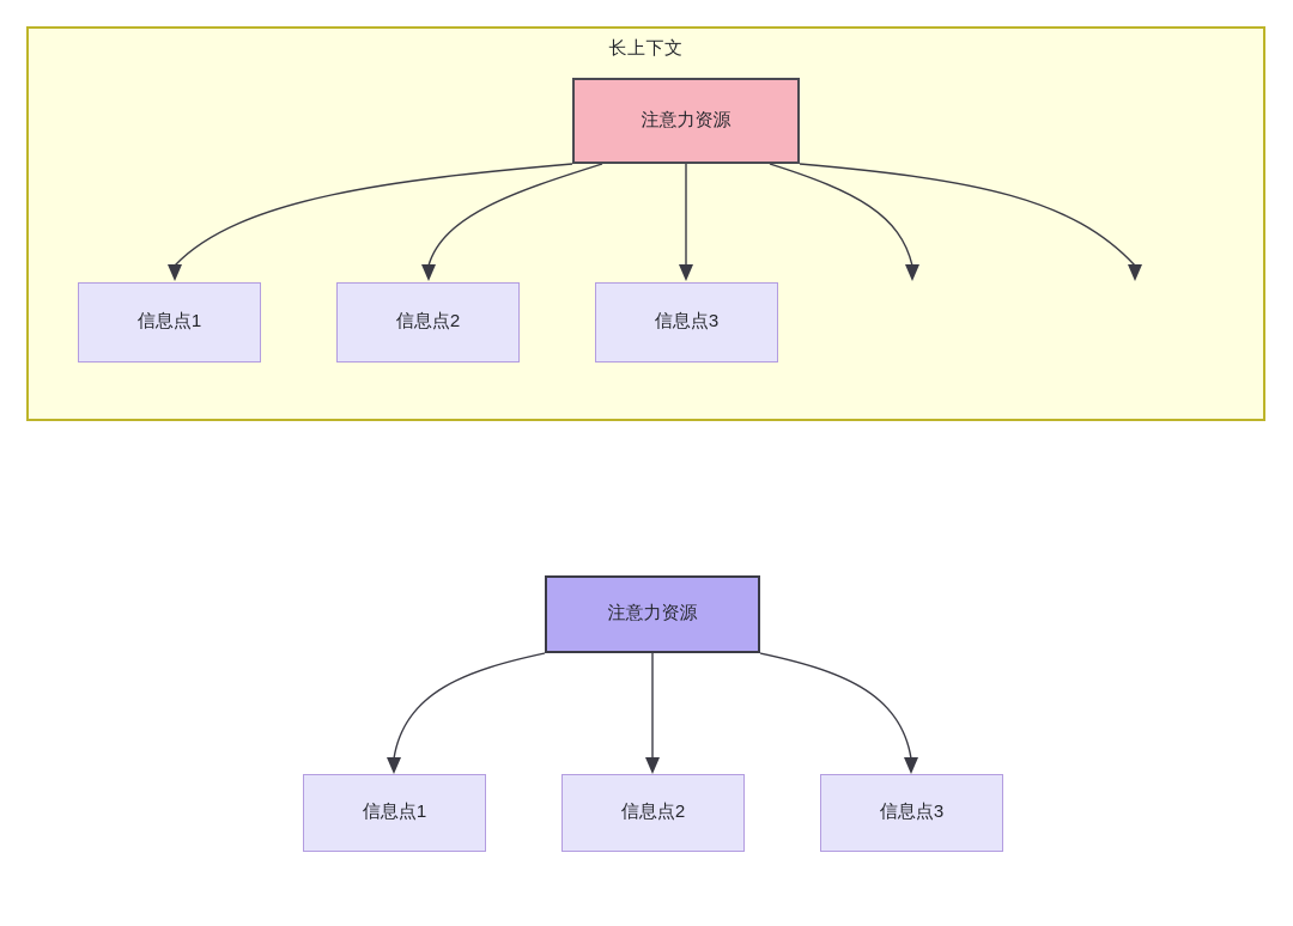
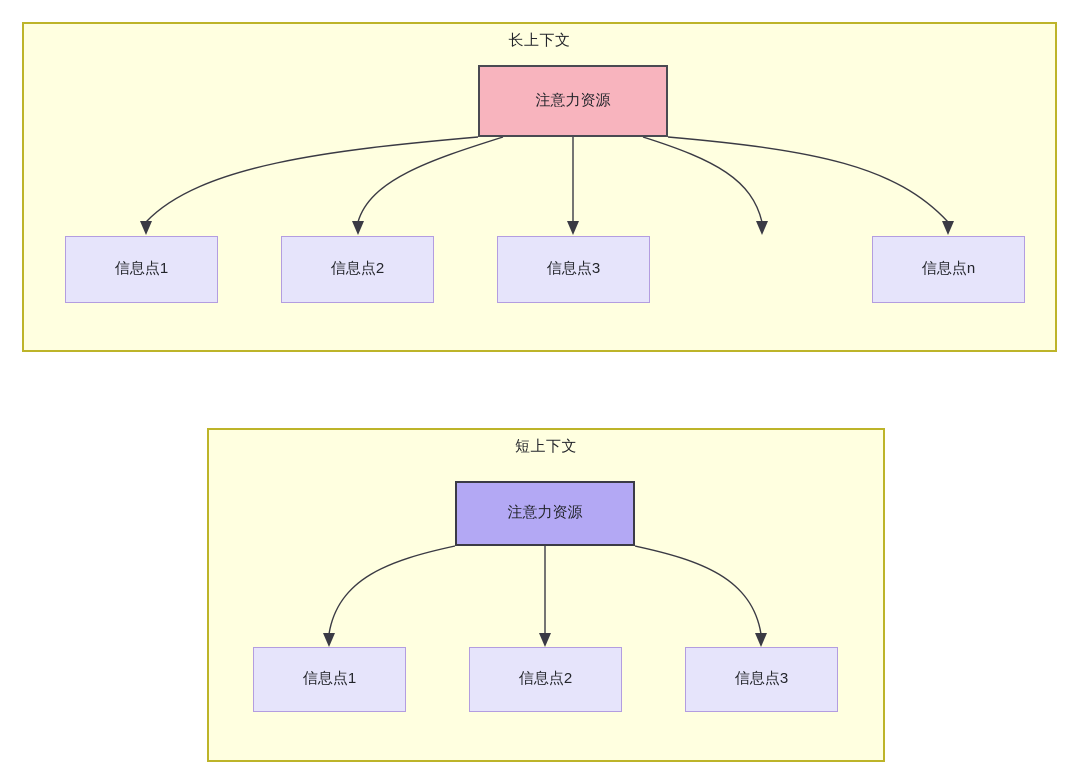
  长上下文
  注意力资源
  信息点1
  信息点2
  信息点3
+ 信息点n
+ 短上下文
  注意力资源
  信息点1
  信息点2
  信息点3
